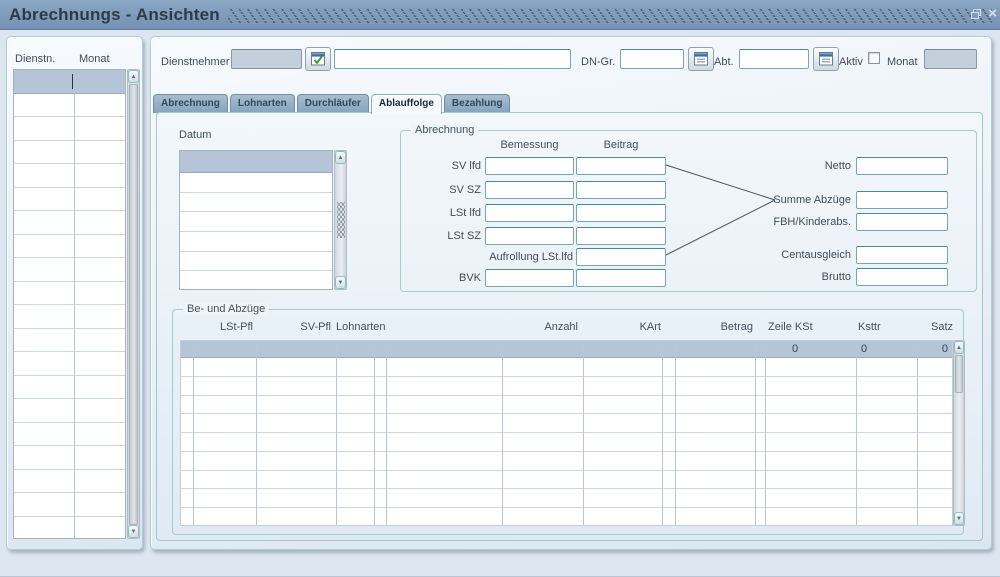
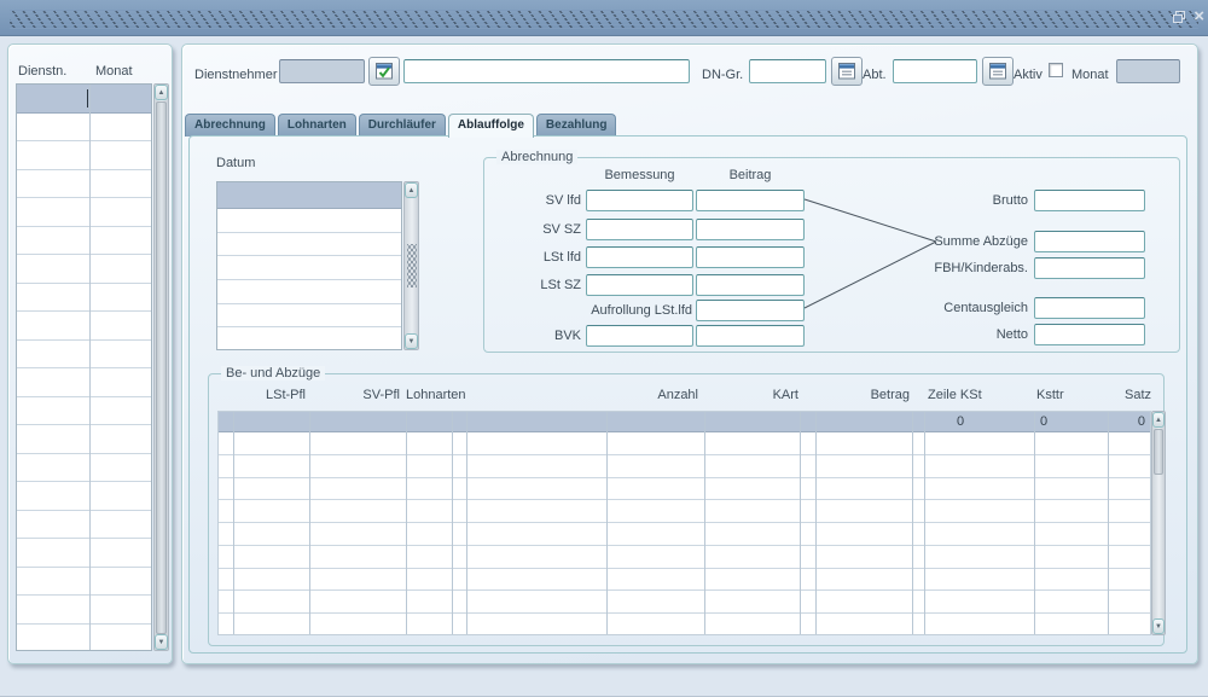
- Abrechnungs - Ansichten
  ×
  Dienstn.
  Monat
  Dienstnehmer
  DN-Gr.
  Abt.
  Aktiv
  Monat
  Abrechnung
  Lohnarten
  Durchläufer
  Ablauffolge
  Bezahlung
  Datum
  Abrechnung
  Bemessung
  Beitrag
  SV lfd
  SV SZ
  LSt lfd
  LSt SZ
  Aufrollung LSt.lfd
  BVK
- Netto
+ Brutto
  Summe Abzüge
  FBH/Kinderabs.
  Centausgleich
- Brutto
+ Netto
  Be- und Abzüge
  LSt-Pfl
  SV-Pfl
  Lohnarten
  Anzahl
  KArt
  Betrag
  Zeile KSt
  Ksttr
  Satz
